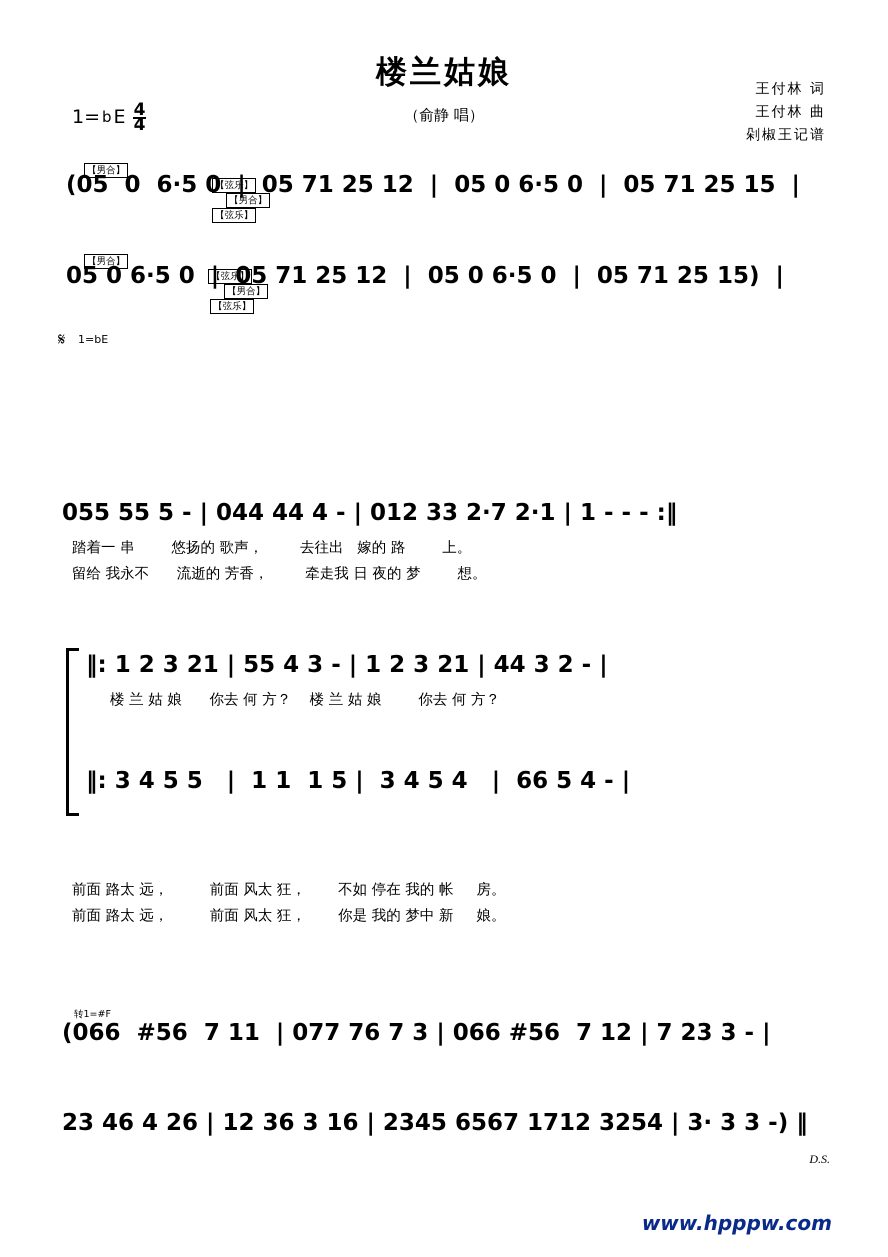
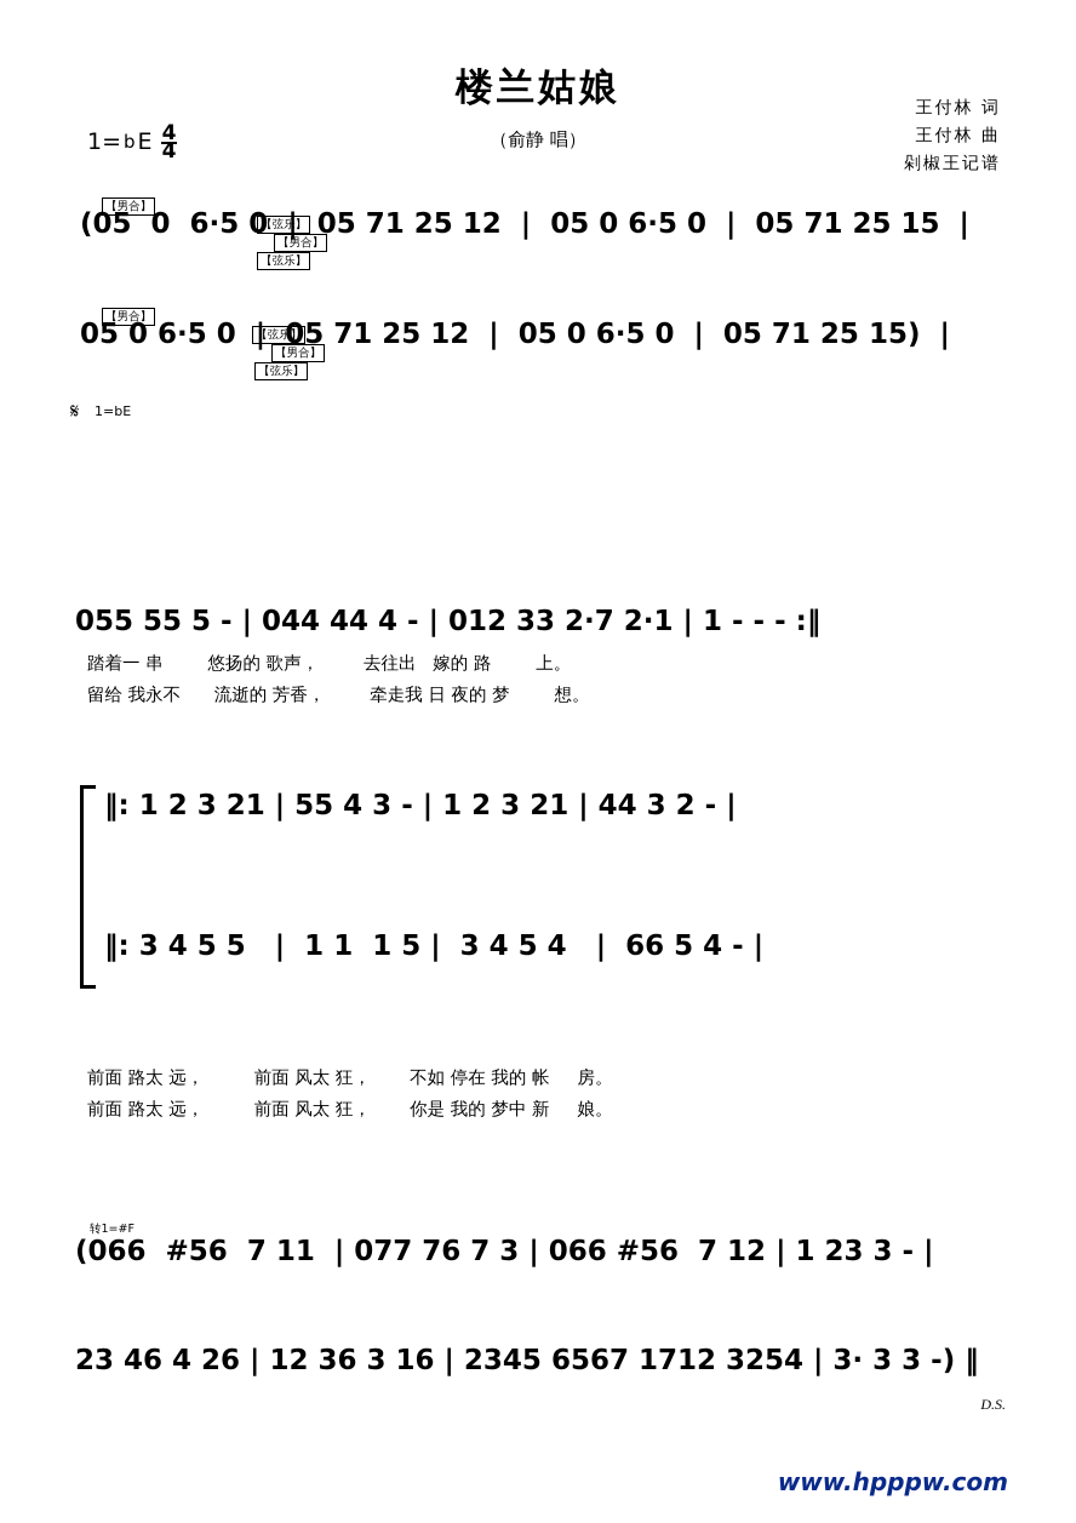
  楼兰姑娘
  （俞静 唱）
  王付林 词
  王付林 曲
  剁椒王记谱
  1=
  b
  E
  4
  4
  【男合】 【弦乐】 【男合】 【弦乐】
  (05 0 6·5 0 | 05 71 25 12 | 05 0 6·5 0 | 05 71 25 15 |
  【男合】 【弦乐】 【男合】 【弦乐】
  05 0 6·5 0 | 05 71 25 12 | 05 0 6·5 0 | 05 71 25 15) |
  𝄋
  1=bE
  055 55 5 - | 044 44 4 - | 012 33 2·7 2·1 | 1 - - - :‖
  踏着一 串 悠扬的 歌声， 去往出 嫁的 路 上。
  留给 我永不 流逝的 芳香， 牵走我 日 夜的 梦 想。
  ‖: 1 2 3 21 | 55 4 3 - | 1 2 3 21 | 44 3 2 - |
- 楼 兰 姑 娘 你去 何 方？ 楼 兰 姑 娘 你去 何 方？
  ‖: 3 4 5 5 | 1 1 1 5 | 3 4 5 4 | 66 5 4 - |
  前面 路太 远， 前面 风太 狂， 不如 停在 我的 帐 房。
  前面 路太 远， 前面 风太 狂， 你是 我的 梦中 新 娘。
  转1=#F
- (066 #56 7 11 | 077 76 7 3 | 066 #56 7 12 | 7 23 3 - |
+ (066 #56 7 11 | 077 76 7 3 | 066 #56 7 12 | 1 23 3 - |
  23 46 4 26 | 12 36 3 16 | 2345 6567 1712 3254 | 3· 3 3 -) ‖
  D.S.
  www.hpppw.com
